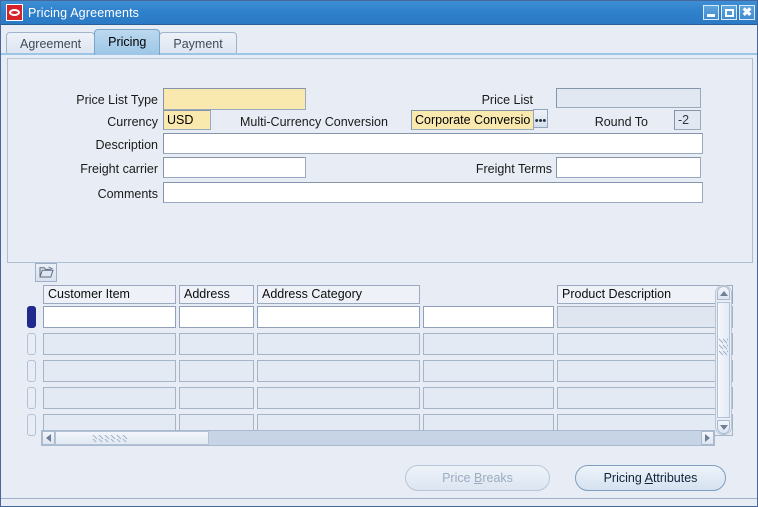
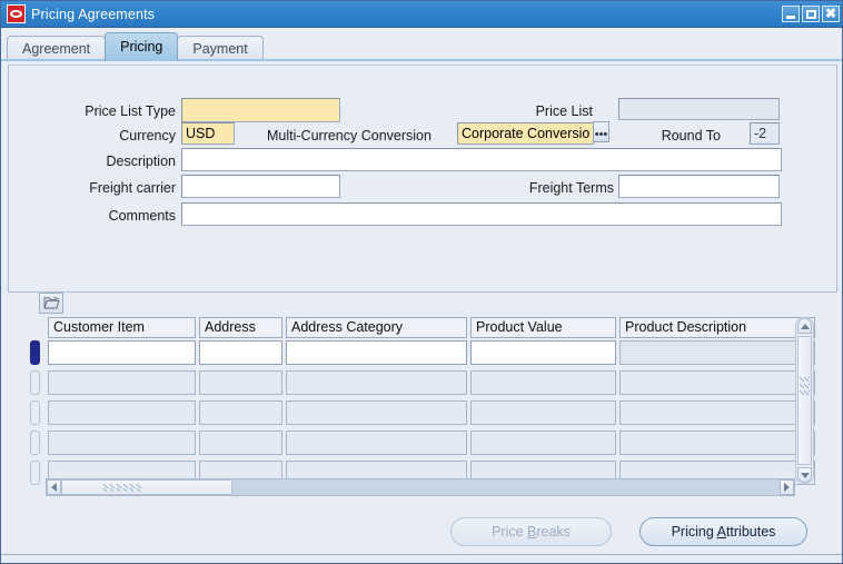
  Pricing Agreements
  ✖
  Agreement
  Pricing
  Payment
  Price List Type
  Price List
  Currency
  USD
  Multi-Currency Conversion
  Corporate Conversio
  •••
  Round To
  -2
  Description
  Freight carrier
  Freight Terms
  Comments
  Customer Item
  Address
  Address Category
+ Product Value
  Product Description
  Price Breaks
  Pricing Attributes
